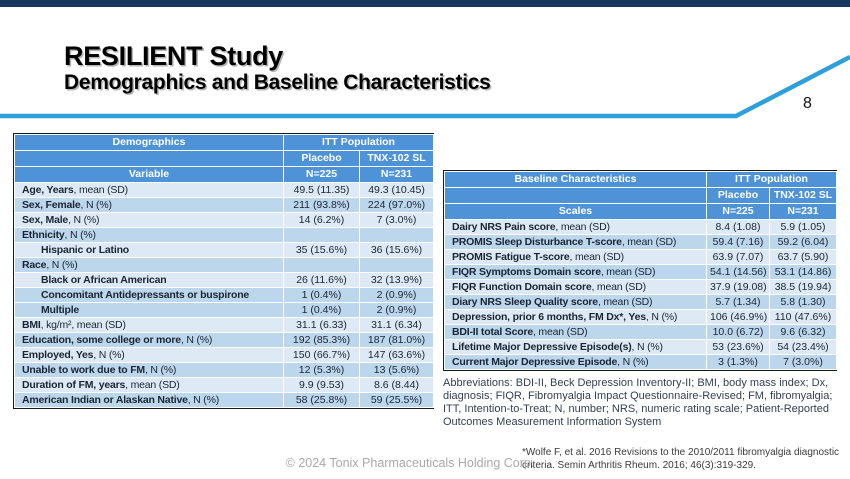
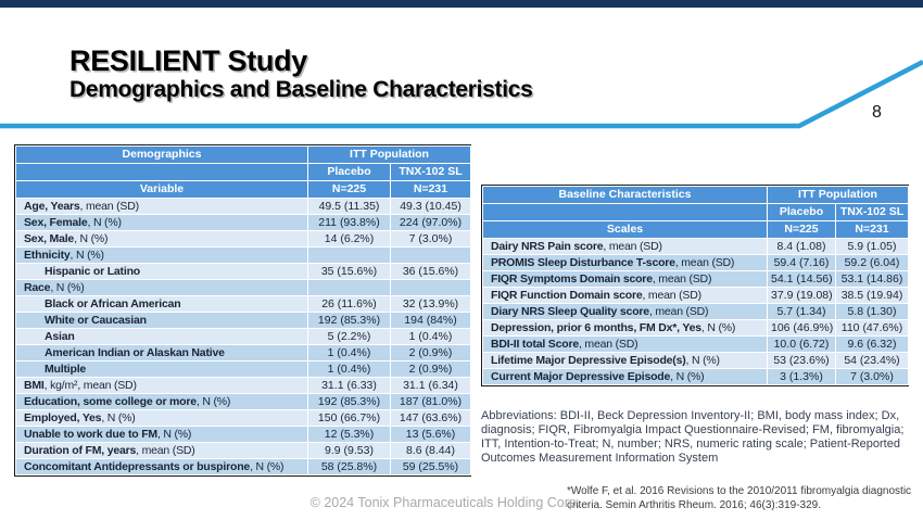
  RESILIENT Study
  Demographics and Baseline Characteristics
  8
  Demographics	ITT Population
  	Placebo	TNX-102 SL
  Variable	N=225	N=231
  Age, Years, mean (SD)	49.5 (11.35)	49.3 (10.45)
  Sex, Female, N (%)	211 (93.8%)	224 (97.0%)
  Sex, Male, N (%)	14 (6.2%)	7 (3.0%)
  Ethnicity, N (%)
  Hispanic or Latino	35 (15.6%)	36 (15.6%)
  Race, N (%)
  Black or African American	26 (11.6%)	32 (13.9%)
+ White or Caucasian	192 (85.3%)	194 (84%)
+ Asian	5 (2.2%)	1 (0.4%)
- Concomitant Antidepressants or buspirone	1 (0.4%)	2 (0.9%)
+ American Indian or Alaskan Native	1 (0.4%)	2 (0.9%)
  Multiple	1 (0.4%)	2 (0.9%)
  BMI, kg/m², mean (SD)	31.1 (6.33)	31.1 (6.34)
  Education, some college or more, N (%)	192 (85.3%)	187 (81.0%)
  Employed, Yes, N (%)	150 (66.7%)	147 (63.6%)
  Unable to work due to FM, N (%)	12 (5.3%)	13 (5.6%)
  Duration of FM, years, mean (SD)	9.9 (9.53)	8.6 (8.44)
- American Indian or Alaskan Native, N (%)	58 (25.8%)	59 (25.5%)
+ Concomitant Antidepressants or buspirone, N (%)	58 (25.8%)	59 (25.5%)
  Baseline Characteristics	ITT Population
  	Placebo	TNX-102 SL
  Scales	N=225	N=231
  Dairy NRS Pain score, mean (SD)	8.4 (1.08)	5.9 (1.05)
  PROMIS Sleep Disturbance T-score, mean (SD)	59.4 (7.16)	59.2 (6.04)
- PROMIS Fatigue T-score, mean (SD)	63.9 (7.07)	63.7 (5.90)
  FIQR Symptoms Domain score, mean (SD)	54.1 (14.56)	53.1 (14.86)
  FIQR Function Domain score, mean (SD)	37.9 (19.08)	38.5 (19.94)
  Diary NRS Sleep Quality score, mean (SD)	5.7 (1.34)	5.8 (1.30)
  Depression, prior 6 months, FM Dx*, Yes, N (%)	106 (46.9%)	110 (47.6%)
  BDI-II total Score, mean (SD)	10.0 (6.72)	9.6 (6.32)
  Lifetime Major Depressive Episode(s), N (%)	53 (23.6%)	54 (23.4%)
  Current Major Depressive Episode, N (%)	3 (1.3%)	7 (3.0%)
  Abbreviations: BDI-II, Beck Depression Inventory-II; BMI, body mass index; Dx, diagnosis; FIQR, Fibromyalgia Impact Questionnaire-Revised; FM, fibromyalgia; ITT, Intention-to-Treat; N, number; NRS, numeric rating scale; Patient-Reported Outcomes Measurement Information System
  *Wolfe F, et al. 2016 Revisions to the 2010/2011 fibromyalgia diagnostic criteria. Semin Arthritis Rheum. 2016; 46(3):319-329.
  © 2024 Tonix Pharmaceuticals Holding Corp.
